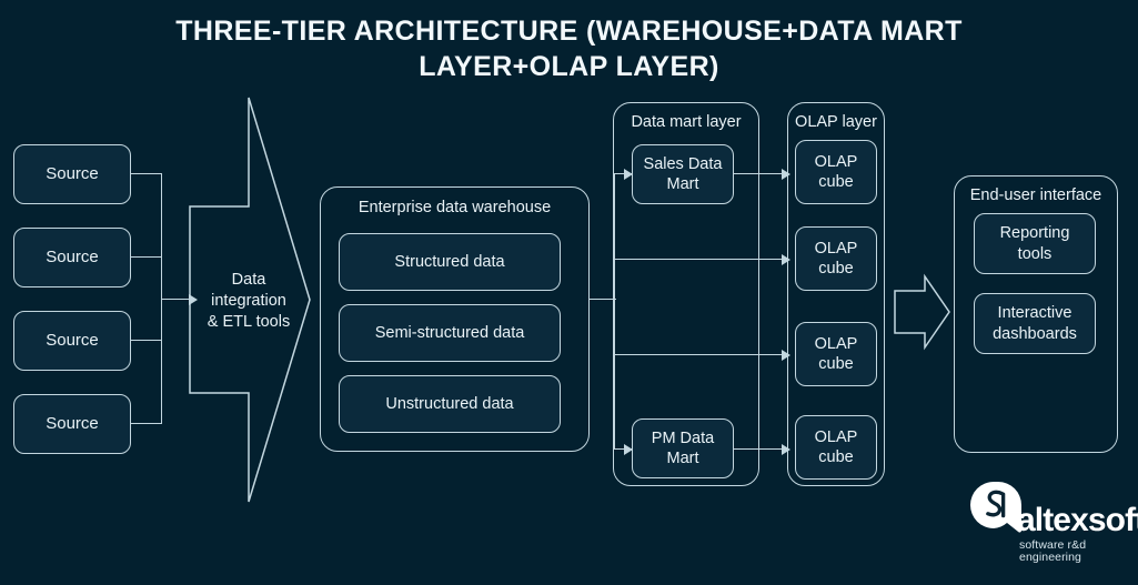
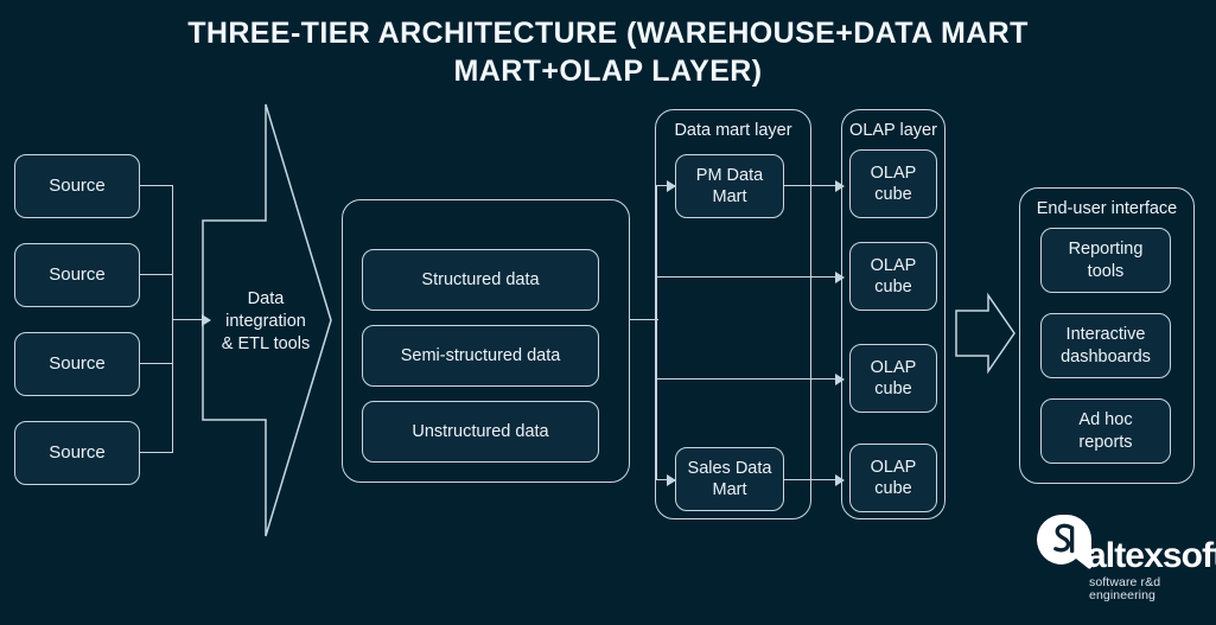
- THREE-TIER ARCHITECTURE (WAREHOUSE+DATA MART LAYER+OLAP LAYER)
+ THREE-TIER ARCHITECTURE (WAREHOUSE+DATA MART MART+OLAP LAYER)
  Source
  Source
  Source
  Source
  Data
  integration
  & ETL tools
- Enterprise data warehouse
  Structured data
  Semi-structured data
  Unstructured data
  Data mart layer
- Sales Data
+ PM Data
  Mart
- PM Data
+ Sales Data
  Mart
  OLAP layer
  OLAP
  cube
  OLAP
  cube
  OLAP
  cube
  OLAP
  cube
  End-user interface
  Reporting
  tools
  Interactive
  dashboards
+ Ad hoc
+ reports
  altexsof
  software r&d engineering
